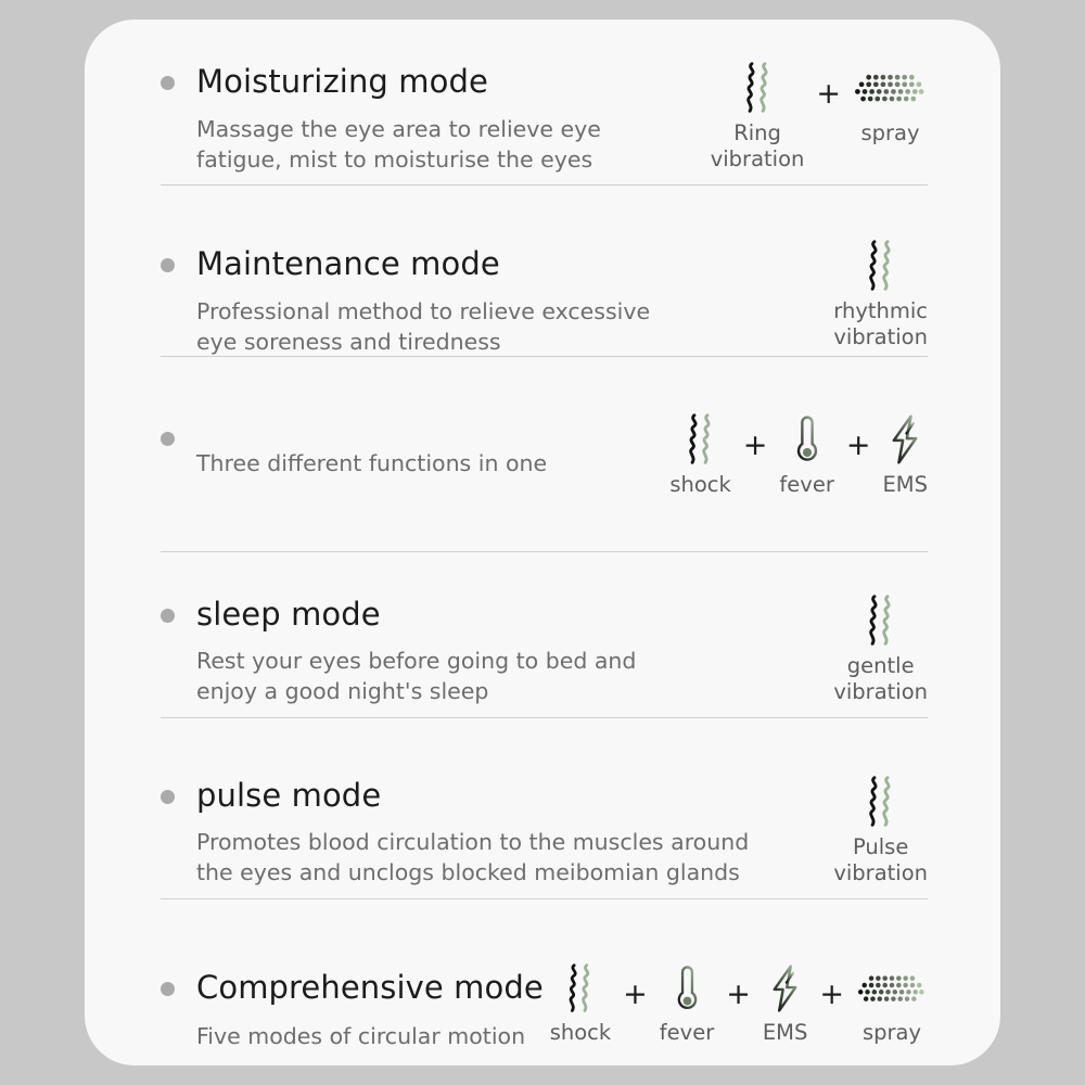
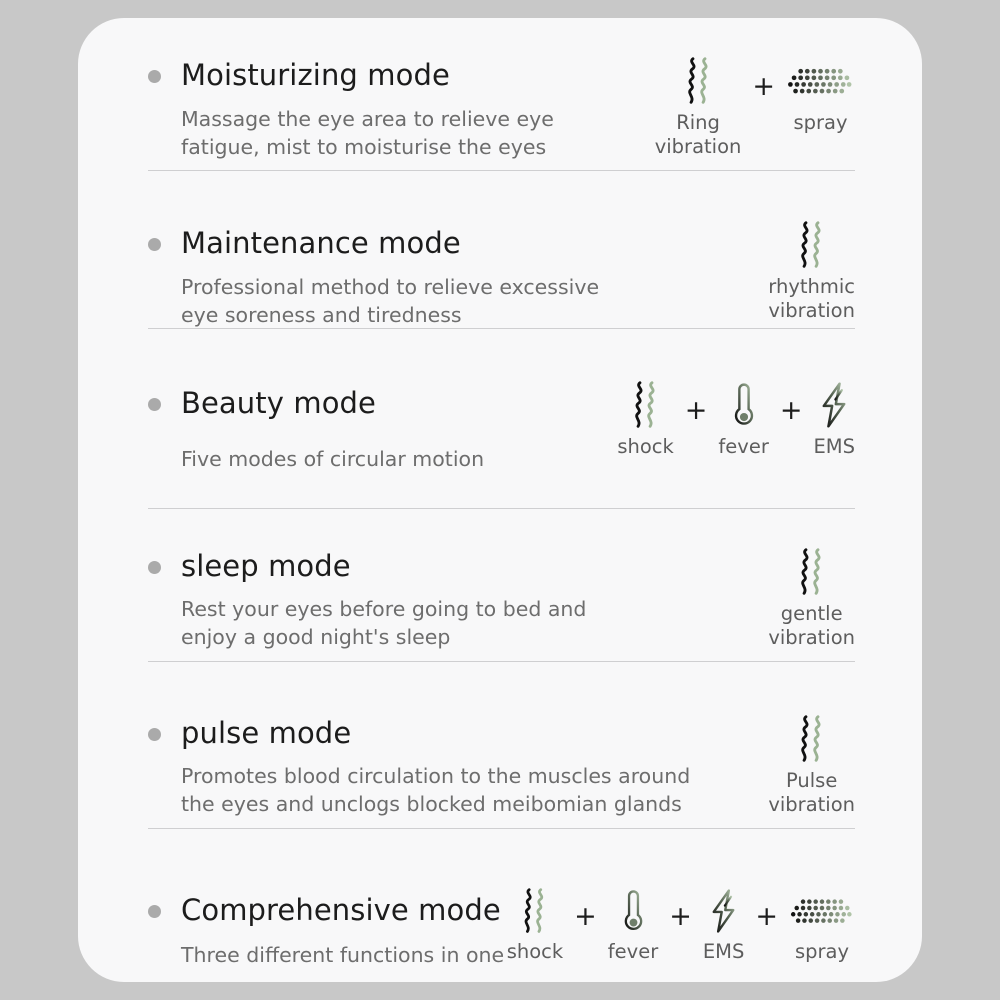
  Moisturizing mode
  Massage the eye area to relieve eye
  fatigue, mist to moisturise the eyes
  Ring
  vibration
  +
  spray
  Maintenance mode
  Professional method to relieve excessive
  eye soreness and tiredness
  rhythmic
  vibration
+ Beauty mode
- Three different functions in one
+ Five modes of circular motion
  shock
  +
  fever
  +
  EMS
  sleep mode
  Rest your eyes before going to bed and
  enjoy a good night's sleep
  gentle
  vibration
  pulse mode
  Promotes blood circulation to the muscles around
  the eyes and unclogs blocked meibomian glands
  Pulse
  vibration
  Comprehensive mode
- Five modes of circular motion
+ Three different functions in one
  shock
  +
  fever
  +
  EMS
  +
  spray
